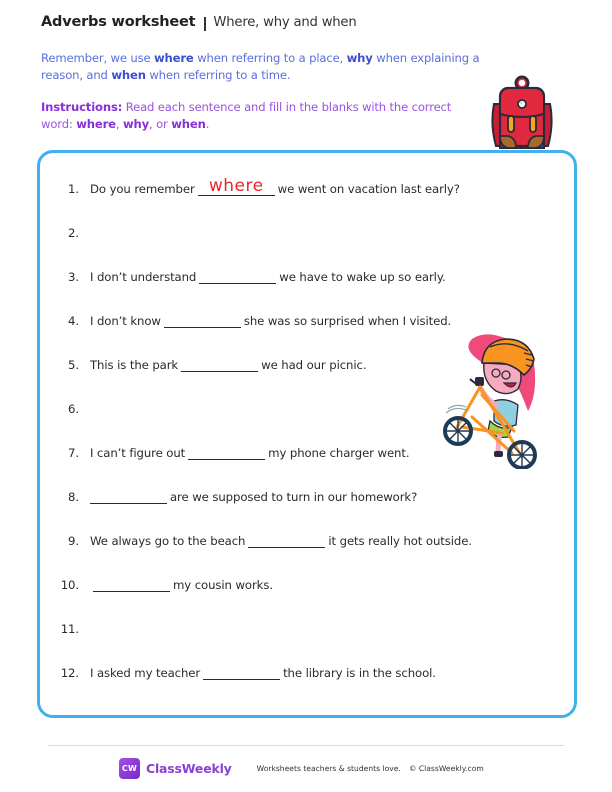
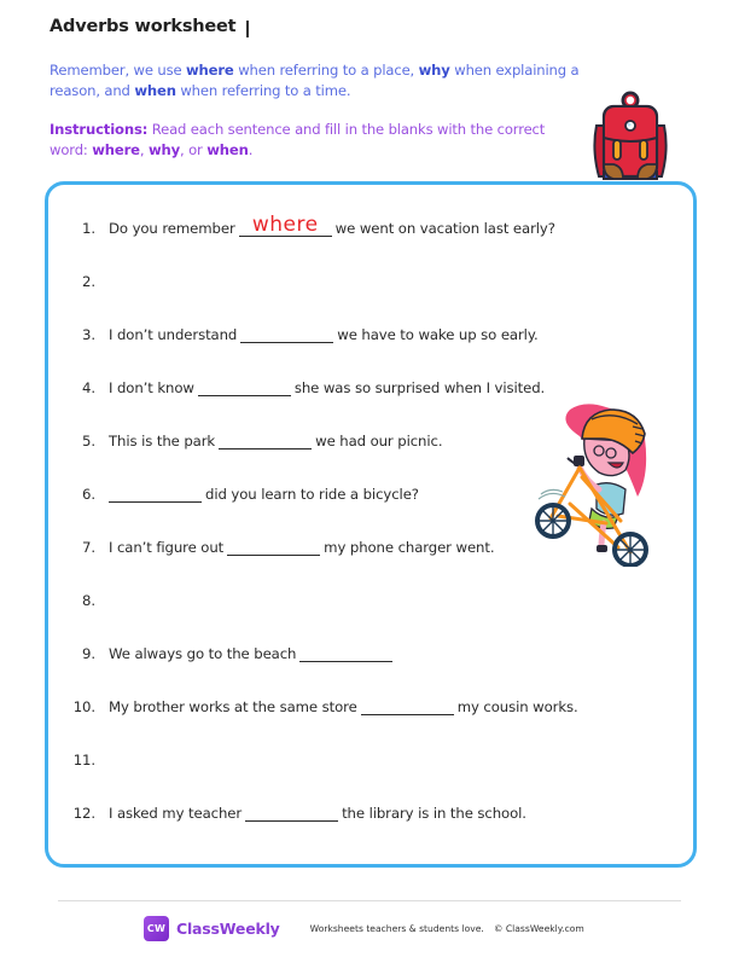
  Adverbs worksheet
- Where, why and when
  Remember, we use where when referring to a place, why when explaining a reason, and when when referring to a time.
  Instructions: Read each sentence and fill in the blanks with the correct word: where, why, or when.
  1.
  Do you remember
  where
  we went on vacation last early?
  2.
  3.
  I don’t understand
  we have to wake up so early.
  4.
  I don’t know
  she was so surprised when I visited.
  5.
  This is the park
  we had our picnic.
  6.
+ did you learn to ride a bicycle?
  7.
  I can’t figure out
  my phone charger went.
  8.
- are we supposed to turn in our homework?
  9.
  We always go to the beach
- it gets really hot outside.
  10.
+ My brother works at the same store
  my cousin works.
  11.
  12.
  I asked my teacher
  the library is in the school.
  CW
  ClassWeekly
  Worksheets teachers & students love.
  © ClassWeekly.com
